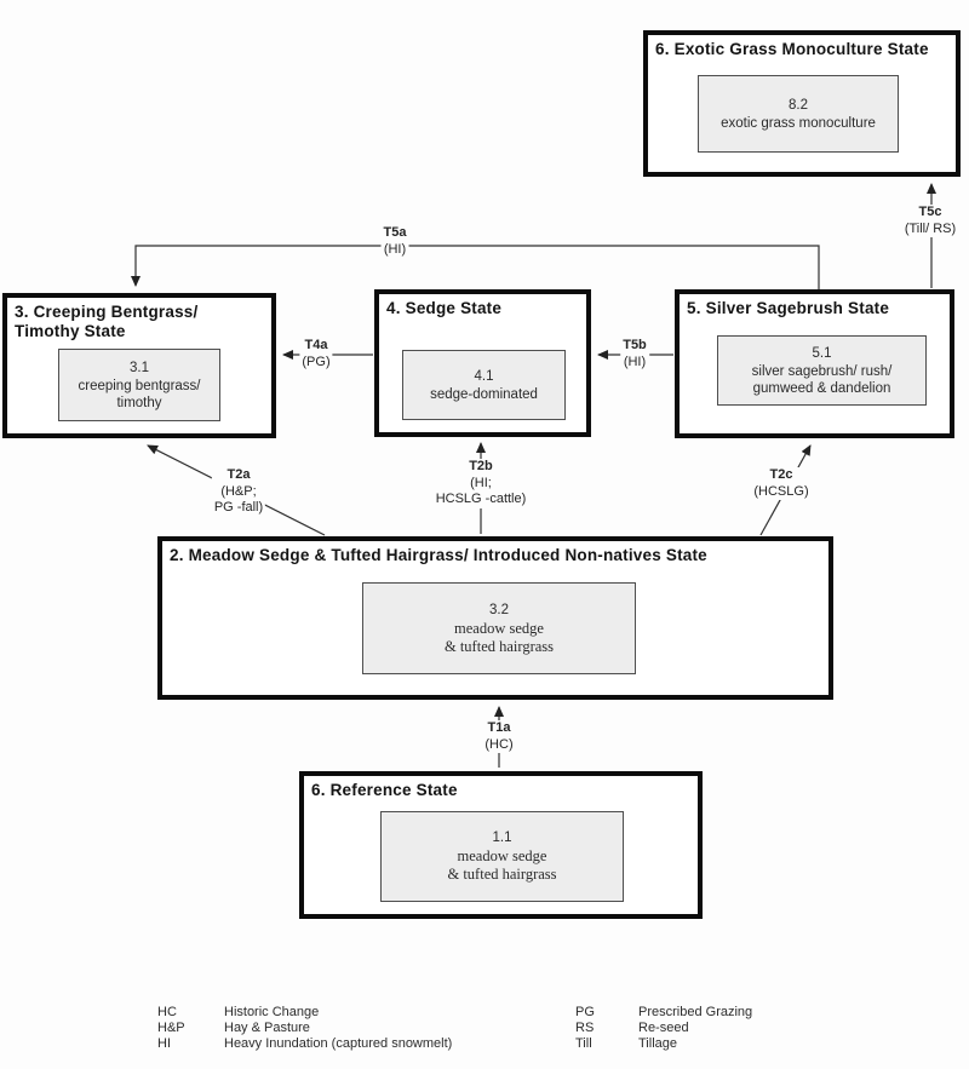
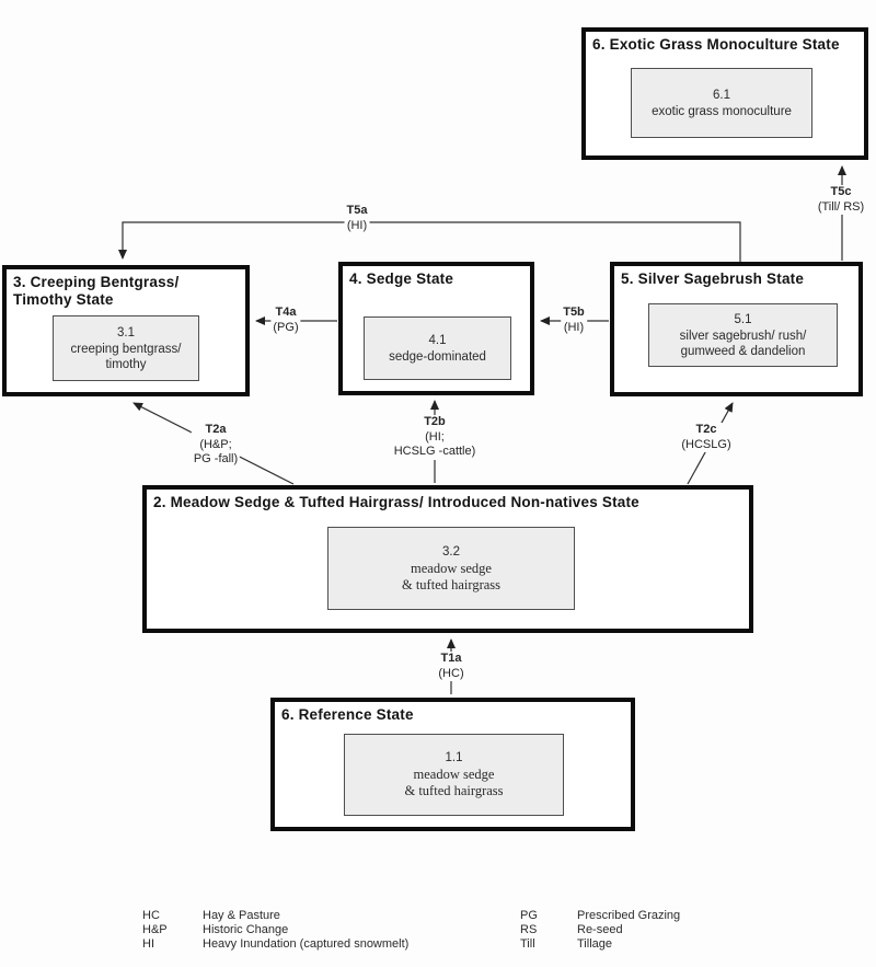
  6. Exotic Grass Monoculture State
- 8.2
+ 6.1
  exotic grass monoculture
  3. Creeping Bentgrass/ Timothy State
  3.1
  creeping bentgrass/
  timothy
  4. Sedge State
  4.1
  sedge-dominated
  5. Silver Sagebrush State
  5.1
  silver sagebrush/ rush/
  gumweed & dandelion
  2. Meadow Sedge & Tufted Hairgrass/ Introduced Non-natives State
  3.2
  meadow sedge
  & tufted hairgrass
  6. Reference State
  1.1
  meadow sedge
  & tufted hairgrass
  T5a
  (HI)
  T5c
  (Till/ RS)
  T4a
  (PG)
  T5b
  (HI)
  T2a
  (H&P;
  PG -fall)
  T2b
  (HI;
  HCSLG -cattle)
  T2c
  (HCSLG)
  T1a
  (HC)
  HC
- Historic Change
+ Hay & Pasture
  H&P
- Hay & Pasture
+ Historic Change
  HI
  Heavy Inundation (captured snowmelt)
  PG
  Prescribed Grazing
  RS
  Re-seed
  Till
  Tillage
